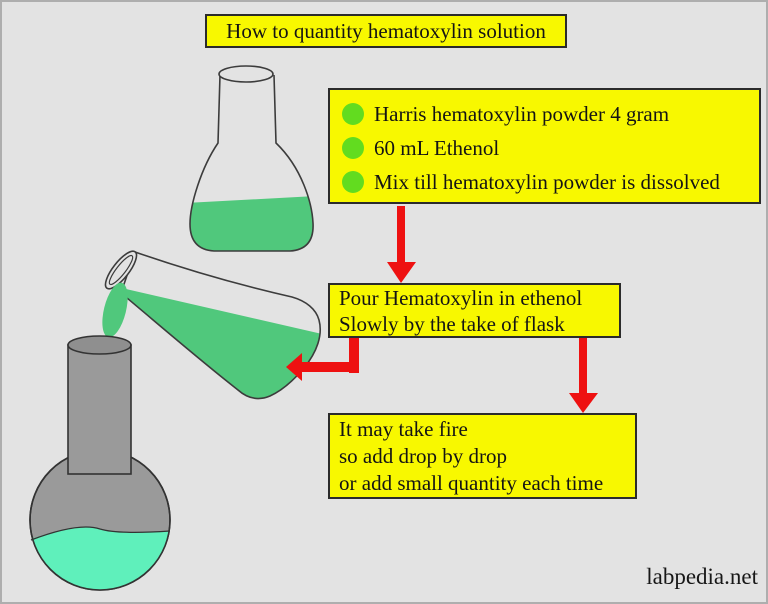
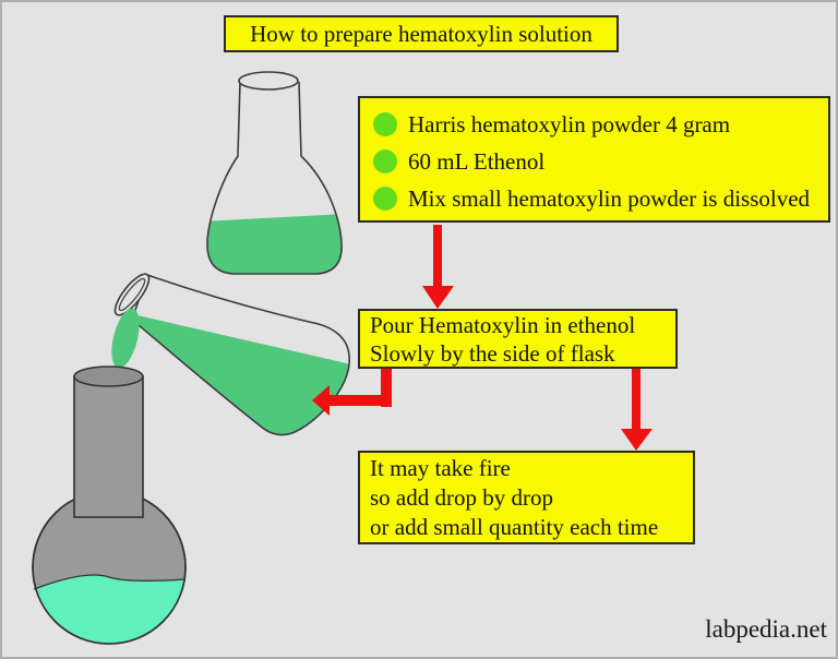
- How to quantity hematoxylin solution
+ How to prepare hematoxylin solution
  Harris hematoxylin powder 4 gram
  60 mL Ethenol
- Mix till hematoxylin powder is dissolved
+ Mix small hematoxylin powder is dissolved
  Pour Hematoxylin in ethenol
- Slowly by the take of flask
+ Slowly by the side of flask
  It may take fire
  so add drop by drop
  or add small quantity each time
  labpedia.net
